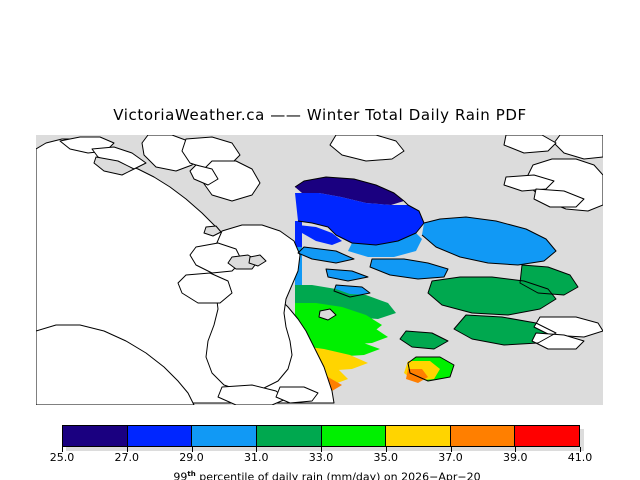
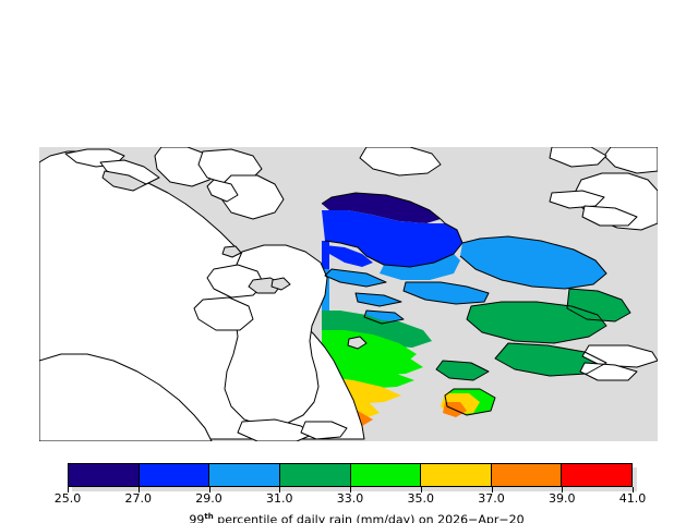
- VictoriaWeather.ca —— Winter Total Daily Rain PDF
  25.0
  27.0
  29.0
  31.0
  33.0
  35.0
  37.0
  39.0
  41.0
  99th percentile of daily rain (mm/day) on 2026−Apr−20
